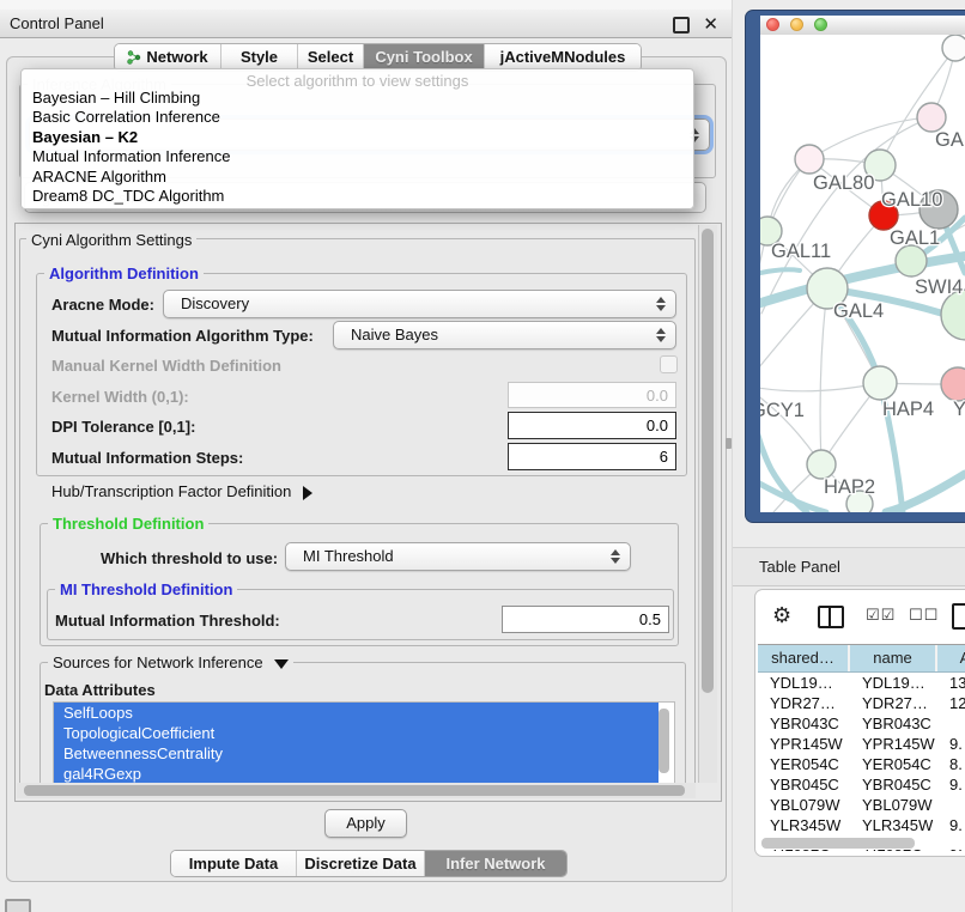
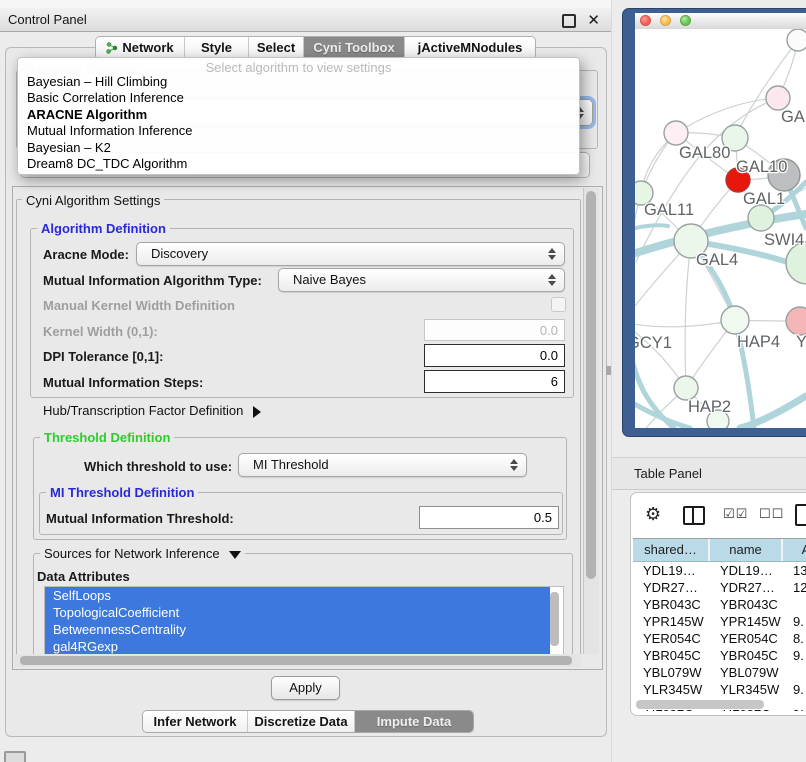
  Control Panel
  ✕
  Network
  Style
  Select
  Cyni Toolbox
  jActiveMNodules
  Select algorithm to view settings
  Bayesian – Hill Climbing
  Basic Correlation Inference
- Bayesian – K2
+ ARACNE Algorithm
  Mutual Information Inference
- ARACNE Algorithm
+ Bayesian – K2
  Dream8 DC_TDC Algorithm
  Cyni Algorithm Settings
  Algorithm Definition
  Aracne Mode:
  Discovery
  Mutual Information Algorithm Type:
  Naive Bayes
  Manual Kernel Width Definition
  Kernel Width (0,1):
  0.0
  DPI Tolerance [0,1]:
  0.0
  Mutual Information Steps:
  6
  Hub/Transcription Factor Definition
  Threshold Definition
  Which threshold to use:
  MI Threshold
  MI Threshold Definition
  Mutual Information Threshold:
  0.5
  Sources for Network Inference
  Data Attributes
  SelfLoops
  TopologicalCoefficient
  BetweennessCentrality
  gal4RGexp
  Apply
- Impute Data
+ Infer Network
  Discretize Data
- Infer Network
+ Impute Data
  GAL80
  GAL10
  GAL1
  GAL11
  SWI4
  GAL4
  CY1
  HAP4
  Y
  HAP2
  Table Panel
  ⚙
  ☑☑
  ☐☐
  shared…
  name
  YDL19…
  YDL19…
  13
  YDR27…
  YDR27…
  12
  YBR043C
  YBR043C
  YPR145W
  YPR145W
  9.
  YER054C
  YER054C
  8.
  YBR045C
  YBR045C
  9.
  YBL079W
  YBL079W
  YLR345W
  YLR345W
  9.
